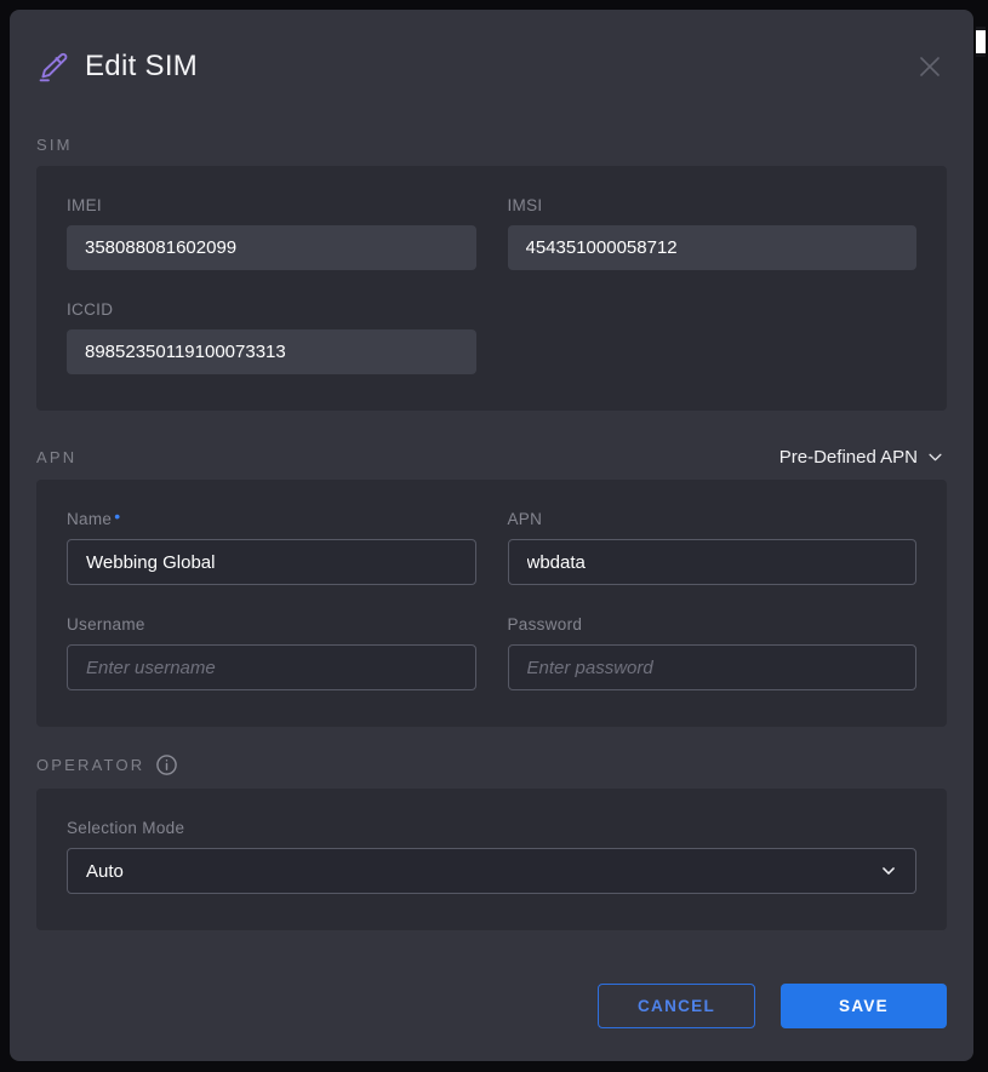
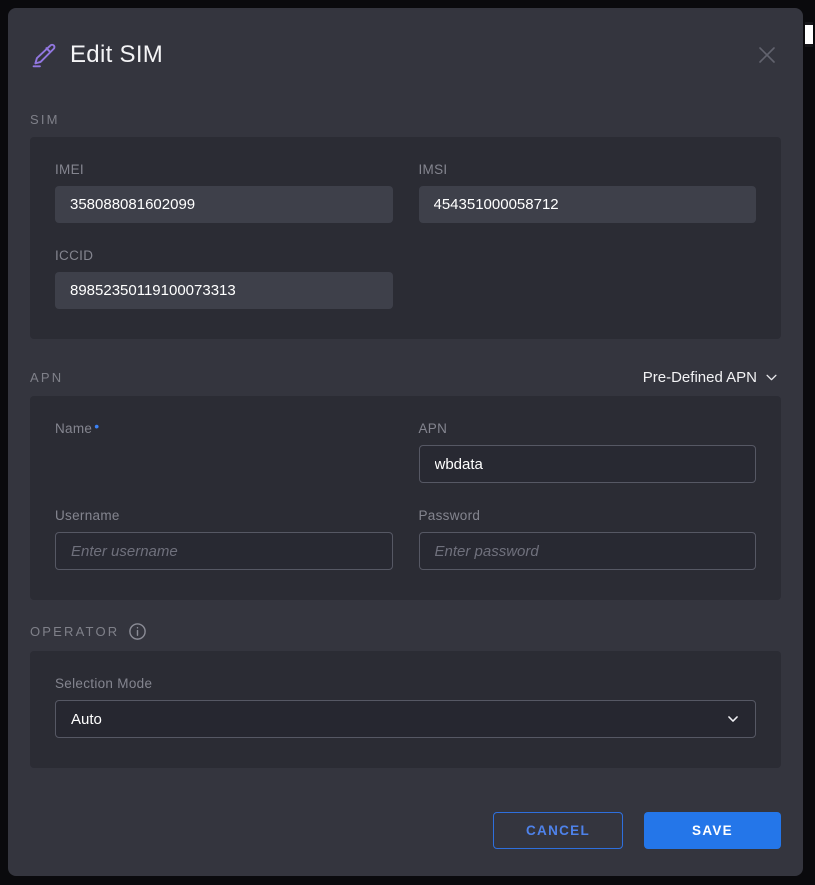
  Edit SIM
  SIM
  IMEI
  358088081602099
  IMSI
  454351000058712
  ICCID
  89852350119100073313
  APN
  Pre-Defined APN
  Name •
- Webbing Global
  APN
  wbdata
  Username
  Enter username
  Password
  Enter password
  OPERATOR
  Selection Mode
  Auto
  CANCEL
  SAVE
